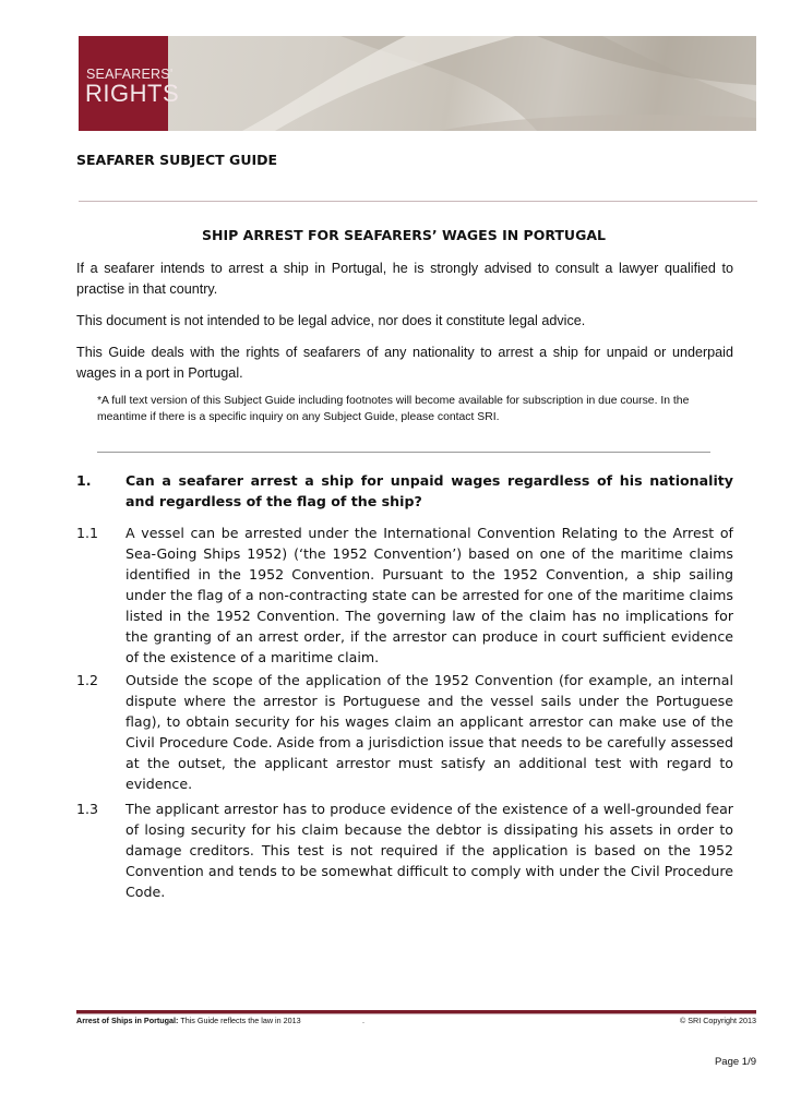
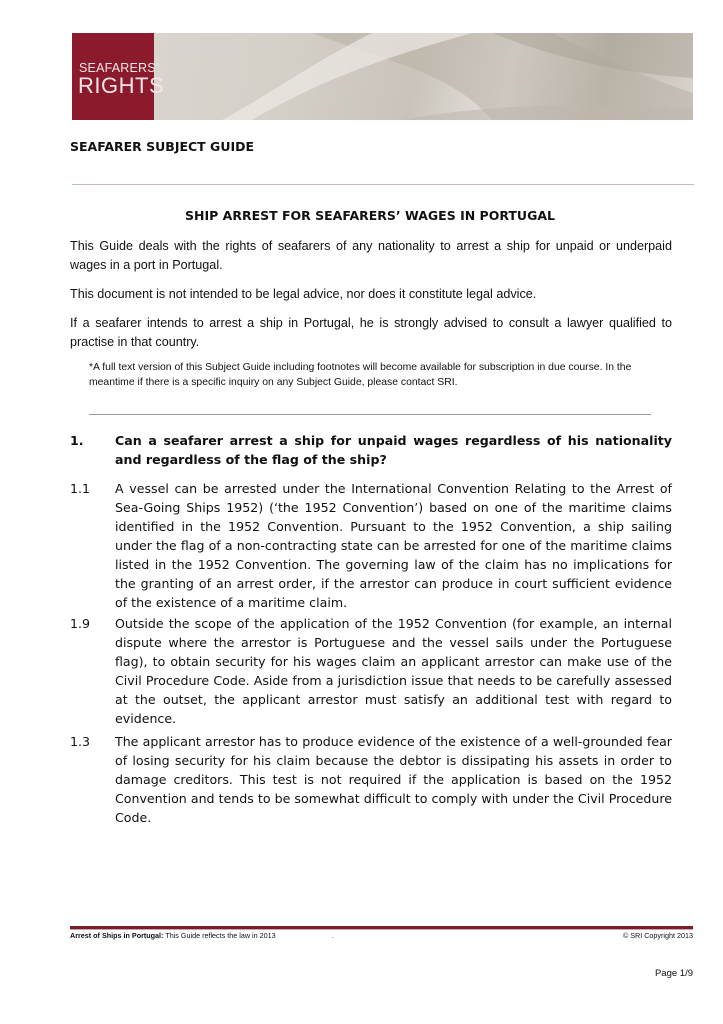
  SEAFARERS'
  RIGHTS
  SEAFARER SUBJECT GUIDE
  SHIP ARREST FOR SEAFARERS’ WAGES IN PORTUGAL
- If a seafarer intends to arrest a ship in Portugal, he is strongly advised to consult a lawyer qualified to practise in that country.
+ This Guide deals with the rights of seafarers of any nationality to arrest a ship for unpaid or underpaid wages in a port in Portugal.
  This document is not intended to be legal advice, nor does it constitute legal advice.
- This Guide deals with the rights of seafarers of any nationality to arrest a ship for unpaid or underpaid wages in a port in Portugal.
+ If a seafarer intends to arrest a ship in Portugal, he is strongly advised to consult a lawyer qualified to practise in that country.
  *A full text version of this Subject Guide including footnotes will become available for subscription in due course. In the meantime if there is a specific inquiry on any Subject Guide, please contact SRI.
  1.
  Can a seafarer arrest a ship for unpaid wages regardless of his nationality and regardless of the flag of the ship?
  1.1
  A vessel can be arrested under the International Convention Relating to the Arrest of Sea-Going Ships 1952) (‘the 1952 Convention’) based on one of the maritime claims identified in the 1952 Convention. Pursuant to the 1952 Convention, a ship sailing under the flag of a non-contracting state can be arrested for one of the maritime claims listed in the 1952 Convention. The governing law of the claim has no implications for the granting of an arrest order, if the arrestor can produce in court sufficient evidence of the existence of a maritime claim.
- 1.2
+ 1.9
  Outside the scope of the application of the 1952 Convention (for example, an internal dispute where the arrestor is Portuguese and the vessel sails under the Portuguese flag), to obtain security for his wages claim an applicant arrestor can make use of the Civil Procedure Code. Aside from a jurisdiction issue that needs to be carefully assessed at the outset, the applicant arrestor must satisfy an additional test with regard to evidence.
  1.3
  The applicant arrestor has to produce evidence of the existence of a well-grounded fear of losing security for his claim because the debtor is dissipating his assets in order to damage creditors. This test is not required if the application is based on the 1952 Convention and tends to be somewhat difficult to comply with under the Civil Procedure Code.
  Arrest of Ships in Portugal: This Guide reflects the law in 2013
  .
  © SRI Copyright 2013
  Page 1/9
